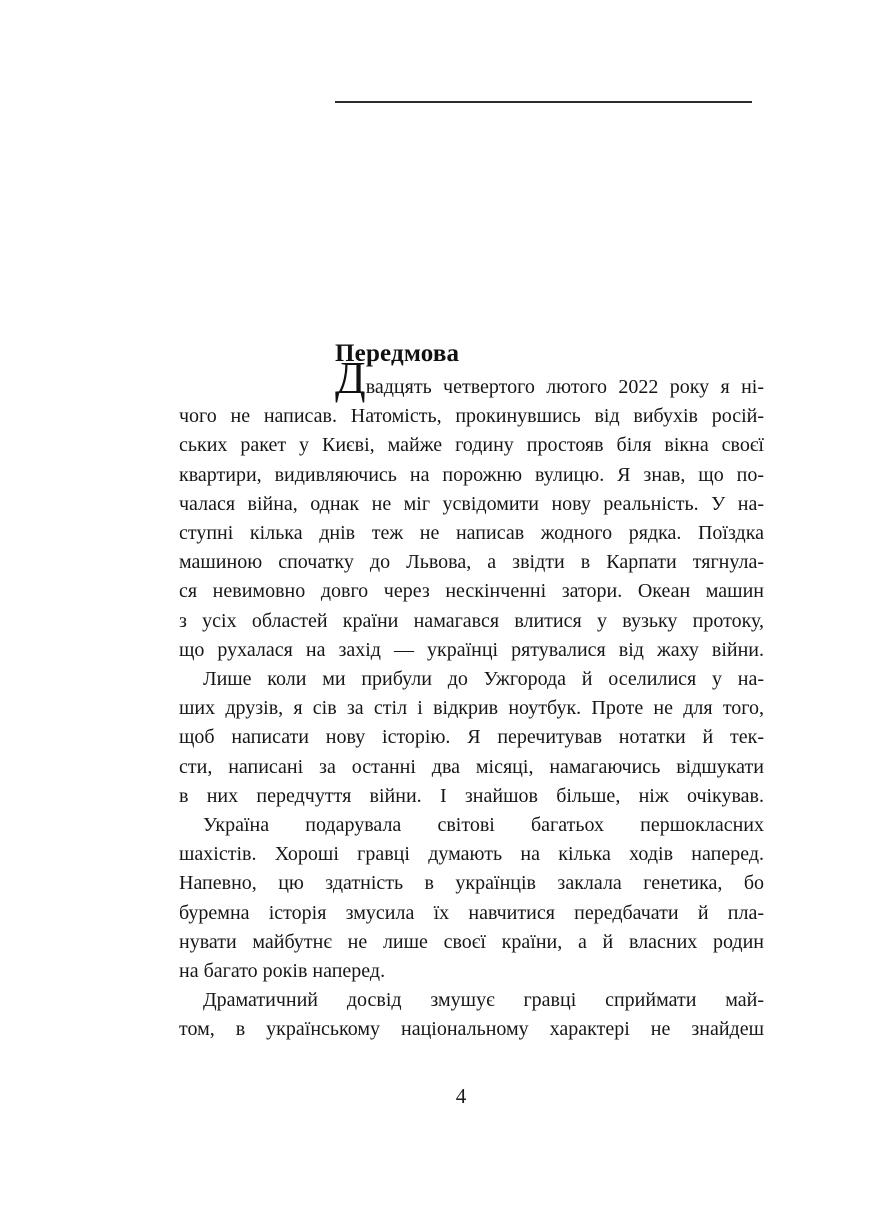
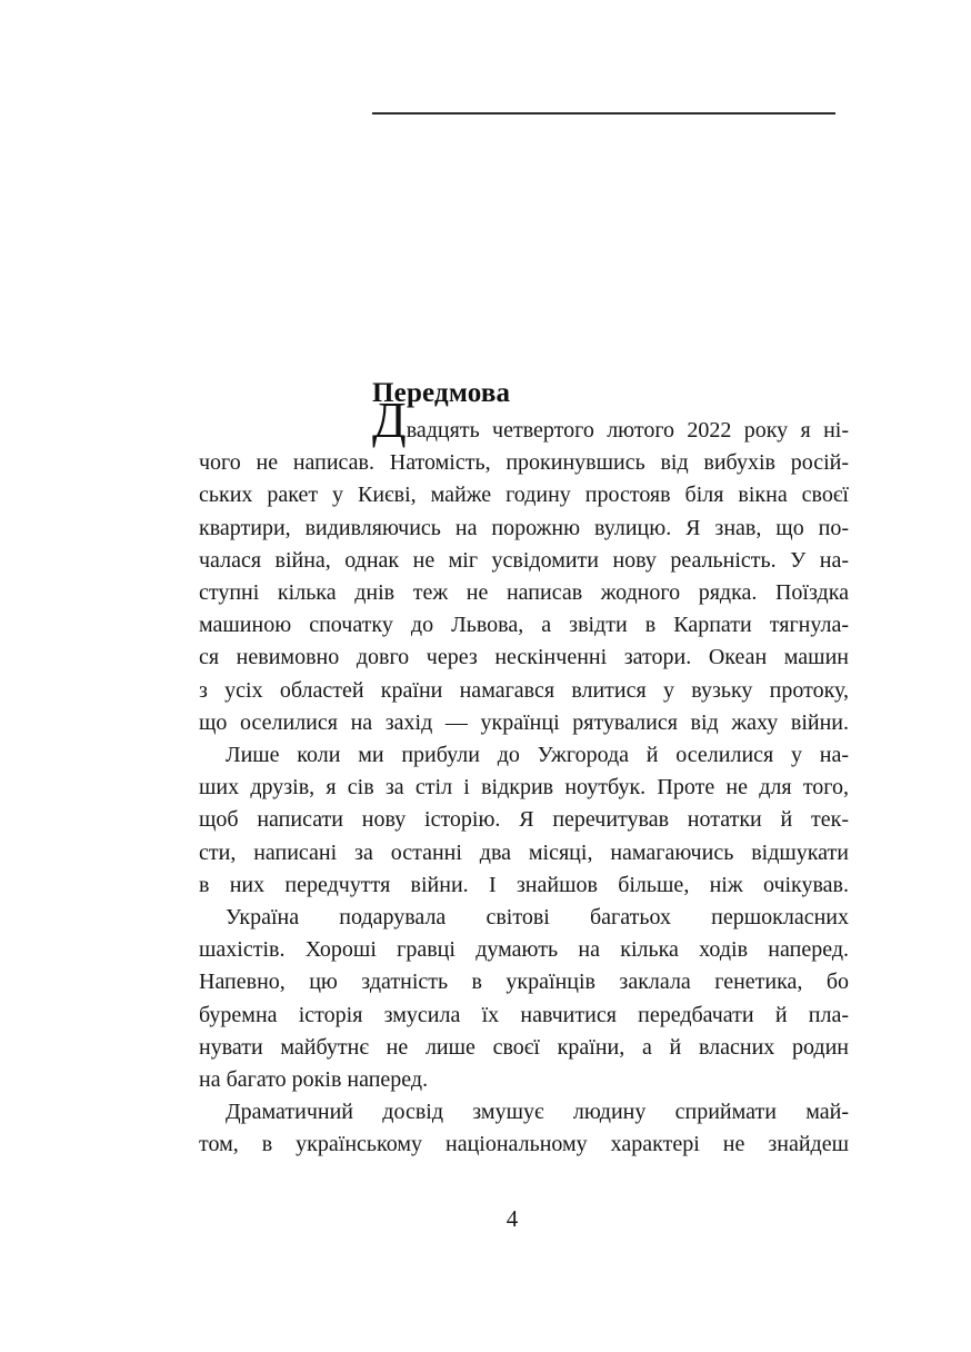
  Передмова
  Двадцять четвертого лютого 2022 року я ні-
  чого не написав. Натомість, прокинувшись від вибухів росій-
  ських ракет у Києві, майже годину простояв біля вікна своєї
  квартири, видивляючись на порожню вулицю. Я знав, що по-
  чалася війна, однак не міг усвідомити нову реальність. У на-
  ступні кілька днів теж не написав жодного рядка. Поїздка
  машиною спочатку до Львова, а звідти в Карпати тягнула-
  ся невимовно довго через нескінченні затори. Океан машин
  з усіх областей країни намагався влитися у вузьку протоку,
- що рухалася на захід — українці рятувалися від жаху війни.
+ що оселилися на захід — українці рятувалися від жаху війни.
  Лише коли ми прибули до Ужгорода й оселилися у на-
  ших друзів, я сів за стіл і відкрив ноутбук. Проте не для того,
  щоб написати нову історію. Я перечитував нотатки й тек-
  сти, написані за останні два місяці, намагаючись відшукати
  в них передчуття війни. І знайшов більше, ніж очікував.
  Україна подарувала світові багатьох першокласних
  шахістів. Хороші гравці думають на кілька ходів наперед.
  Напевно, цю здатність в українців заклала генетика, бо
  буремна історія змусила їх навчитися передбачати й пла-
  нувати майбутнє не лише своєї країни, а й власних родин
  на багато років наперед.
- Драматичний досвід змушує гравці сприймати май-
+ Драматичний досвід змушує людину сприймати май-
  том, в українському національному характері не знайдеш
  4
